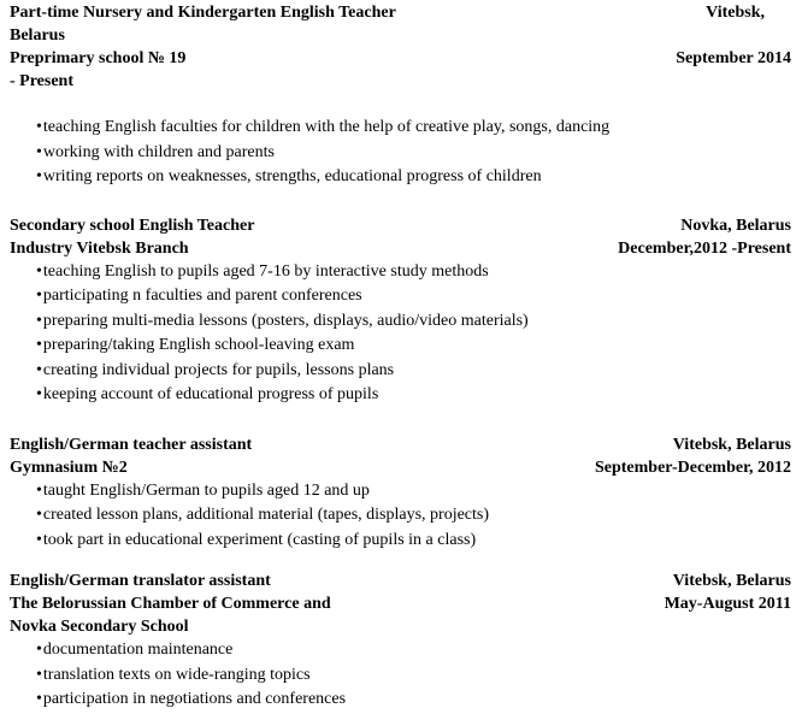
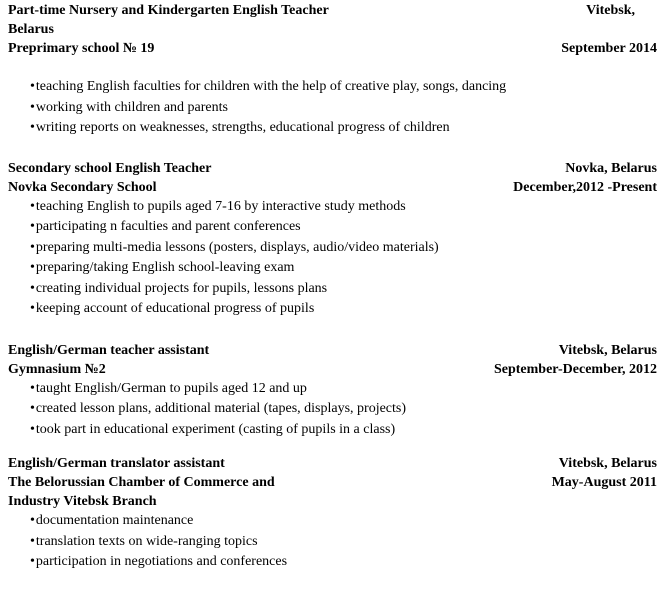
  Part-time Nursery and Kindergarten English Teacher
  Vitebsk,
  Belarus
  Preprimary school № 19
  September 2014
- - Present
  •teaching English faculties for children with the help of creative play, songs, dancing
  •working with children and parents
  •writing reports on weaknesses, strengths, educational progress of children
  Secondary school English Teacher
  Novka, Belarus
- Industry Vitebsk Branch
+ Novka Secondary School
  December,2012 -Present
  •teaching English to pupils aged 7-16 by interactive study methods
  •participating n faculties and parent conferences
  •preparing multi-media lessons (posters, displays, audio/video materials)
  •preparing/taking English school-leaving exam
  •creating individual projects for pupils, lessons plans
  •keeping account of educational progress of pupils
  English/German teacher assistant
  Vitebsk, Belarus
  Gymnasium №2
  September-December, 2012
  •taught English/German to pupils aged 12 and up
  •created lesson plans, additional material (tapes, displays, projects)
  •took part in educational experiment (casting of pupils in a class)
  English/German translator assistant
  Vitebsk, Belarus
  The Belorussian Chamber of Commerce and
  May-August 2011
- Novka Secondary School
+ Industry Vitebsk Branch
  •documentation maintenance
  •translation texts on wide-ranging topics
  •participation in negotiations and conferences
